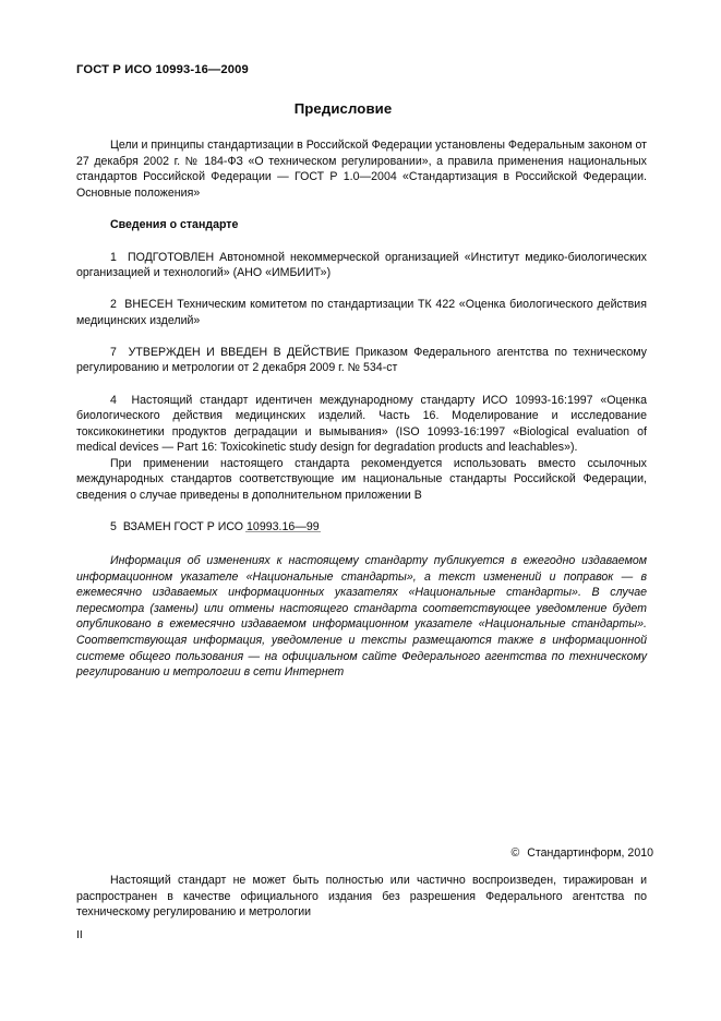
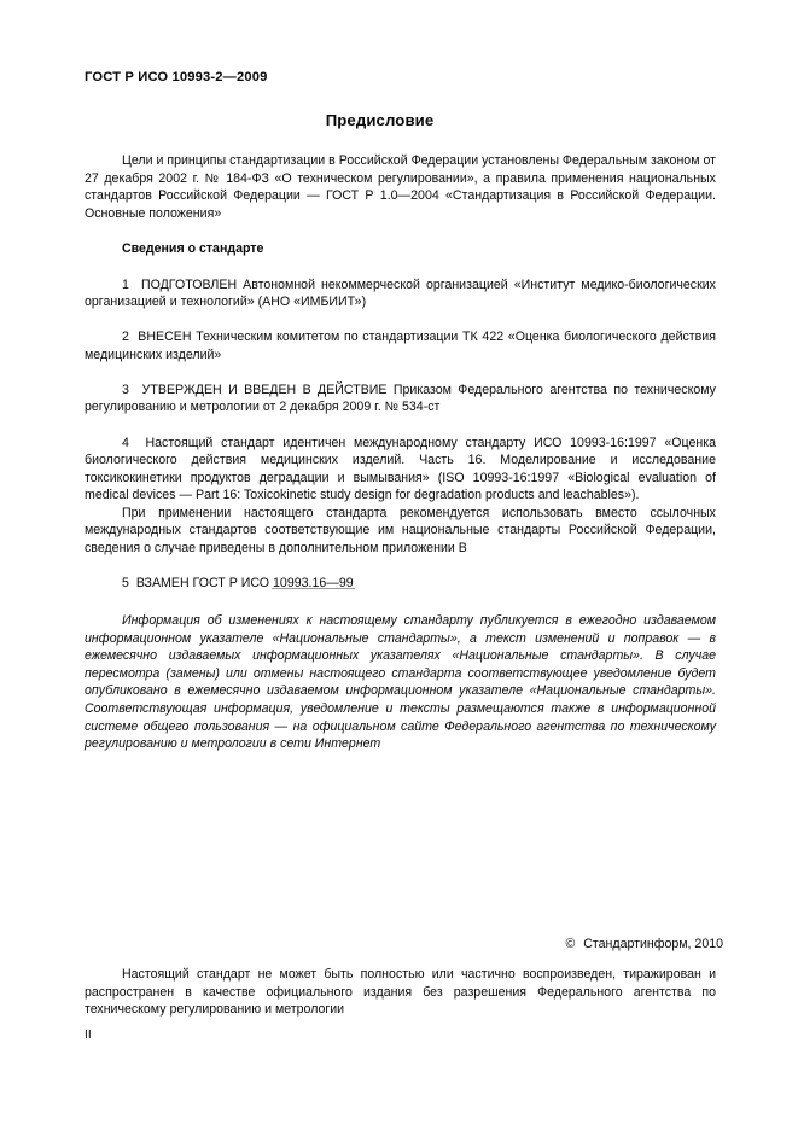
- ГОСТ Р ИСО 10993-16—2009
+ ГОСТ Р ИСО 10993-2—2009
  Предисловие
  Цели и принципы стандартизации в Российской Федерации установлены Федеральным законом от 27 декабря 2002 г. № 184-ФЗ «О техническом регулировании», а правила применения национальных стандартов Российской Федерации — ГОСТ Р 1.0—2004 «Стандартизация в Российской Федерации. Основные положения»
  Сведения о стандарте
  1 ПОДГОТОВЛЕН Автономной некоммерческой организацией «Институт медико-биологических организацией и технологий» (АНО «ИМБИИТ»)
  2 ВНЕСЕН Техническим комитетом по стандартизации ТК 422 «Оценка биологического действия медицинских изделий»
- 7 УТВЕРЖДЕН И ВВЕДЕН В ДЕЙСТВИЕ Приказом Федерального агентства по техническому регулированию и метрологии от 2 декабря 2009 г. № 534-ст
+ 3 УТВЕРЖДЕН И ВВЕДЕН В ДЕЙСТВИЕ Приказом Федерального агентства по техническому регулированию и метрологии от 2 декабря 2009 г. № 534-ст
  4 Настоящий стандарт идентичен международному стандарту ИСО 10993-16:1997 «Оценка биологического действия медицинских изделий. Часть 16. Моделирование и исследование токсикокинетики продуктов деградации и вымывания» (ISO 10993-16:1997 «Biological evaluation of medical devices — Part 16: Toxicokinetic study design for degradation products and leachables»).
  При применении настоящего стандарта рекомендуется использовать вместо ссылочных международных стандартов соответствующие им национальные стандарты Российской Федерации, сведения о случае приведены в дополнительном приложении В
  5 ВЗАМЕН ГОСТ Р ИСО 10993.16—99
  Информация об изменениях к настоящему стандарту публикуется в ежегодно издаваемом информационном указателе «Национальные стандарты», а текст изменений и поправок — в ежемесячно издаваемых информационных указателях «Национальные стандарты». В случае пересмотра (замены) или отмены настоящего стандарта соответствующее уведомление будет опубликовано в ежемесячно издаваемом информационном указателе «Национальные стандарты». Соответствующая информация, уведомление и тексты размещаются также в информационной системе общего пользования — на официальном сайте Федерального агентства по техническому регулированию и метрологии в сети Интернет
  © Стандартинформ, 2010
  Настоящий стандарт не может быть полностью или частично воспроизведен, тиражирован и распространен в качестве официального издания без разрешения Федерального агентства по техническому регулированию и метрологии
  II
